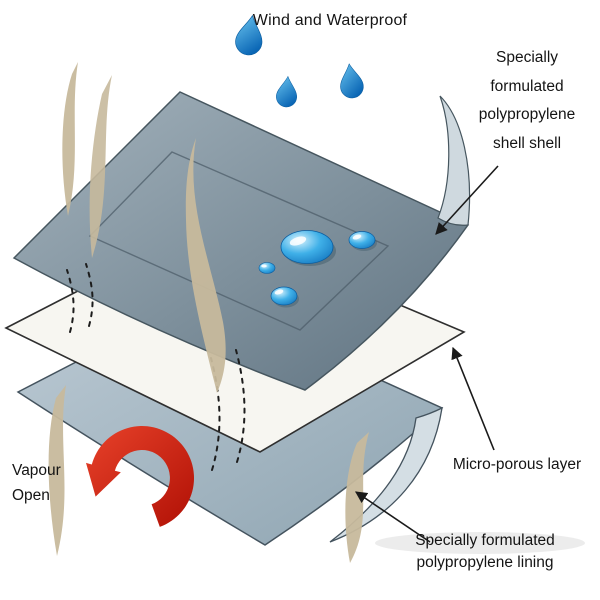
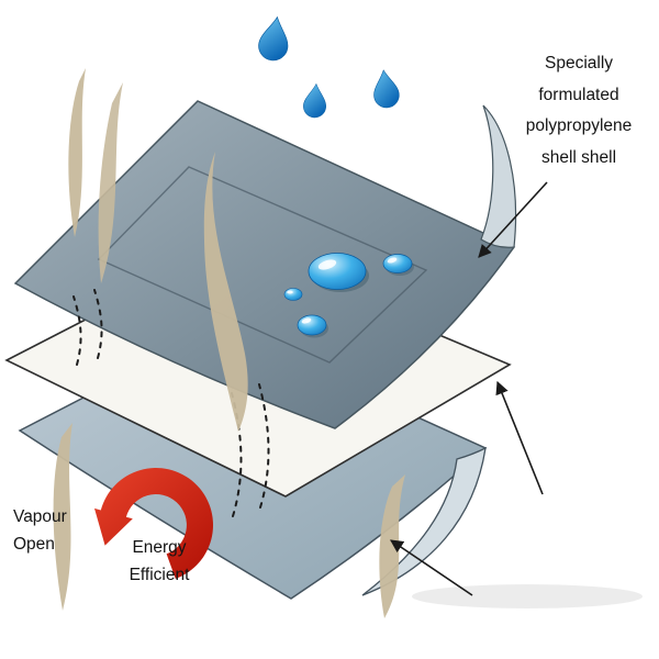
- Wind and Waterproof
  Specially formulated polypropylene shell shell
- Micro-porous layer
- Specially formulated polypropylene lining
  Vapour Open
+ Energy Efficient
